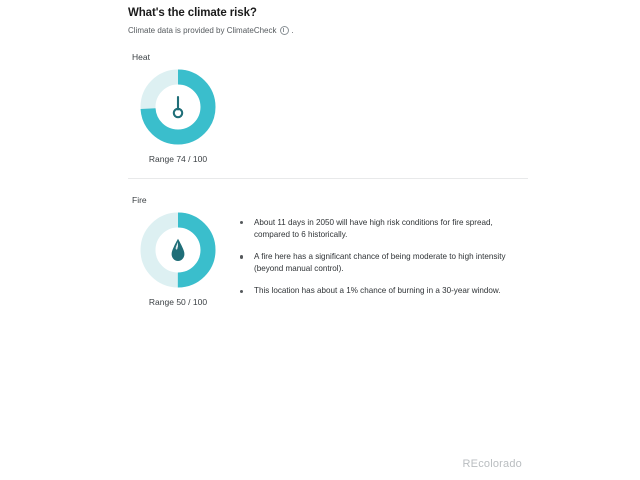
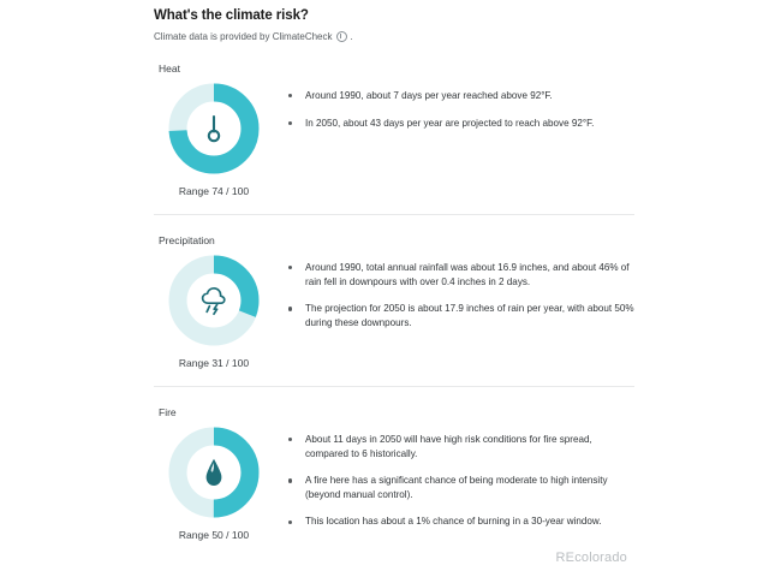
  What's the climate risk?
  Climate data is provided by ClimateCheck
  .
  Heat
  Range 74 / 100
+ Around 1990, about 7 days per year reached above 92°F.
+ In 2050, about 43 days per year are projected to reach above 92°F.
+ Precipitation
+ Range 31 / 100
+ Around 1990, total annual rainfall was about 16.9 inches, and about 46% of rain fell in downpours with over 0.4 inches in 2 days.
+ The projection for 2050 is about 17.9 inches of rain per year, with about 50% during these downpours.
  Fire
  Range 50 / 100
  About 11 days in 2050 will have high risk conditions for fire spread, compared to 6 historically.
  A fire here has a significant chance of being moderate to high intensity (beyond manual control).
  This location has about a 1% chance of burning in a 30-year window.
  REcolorado
